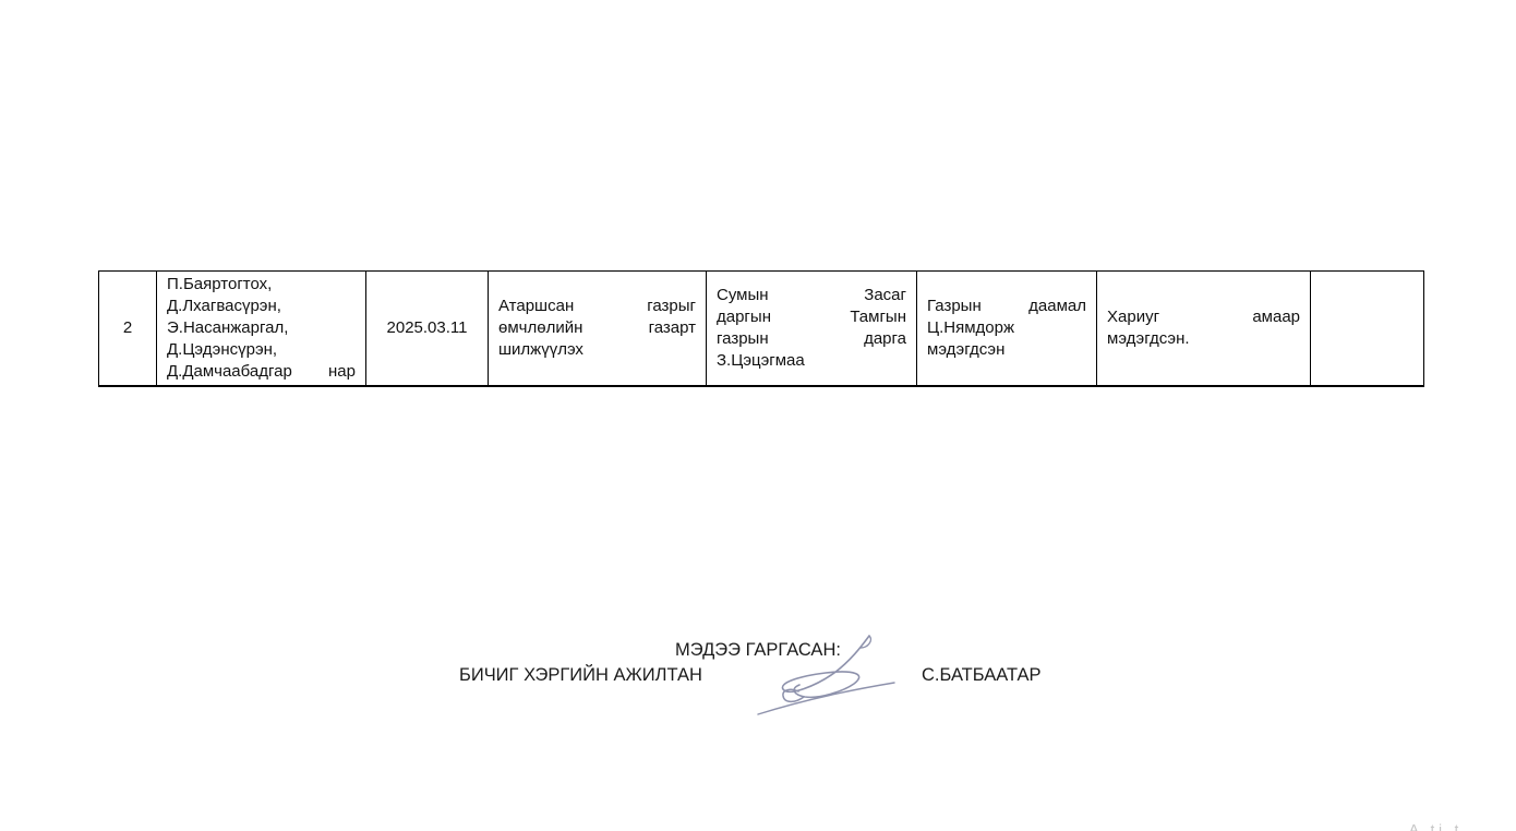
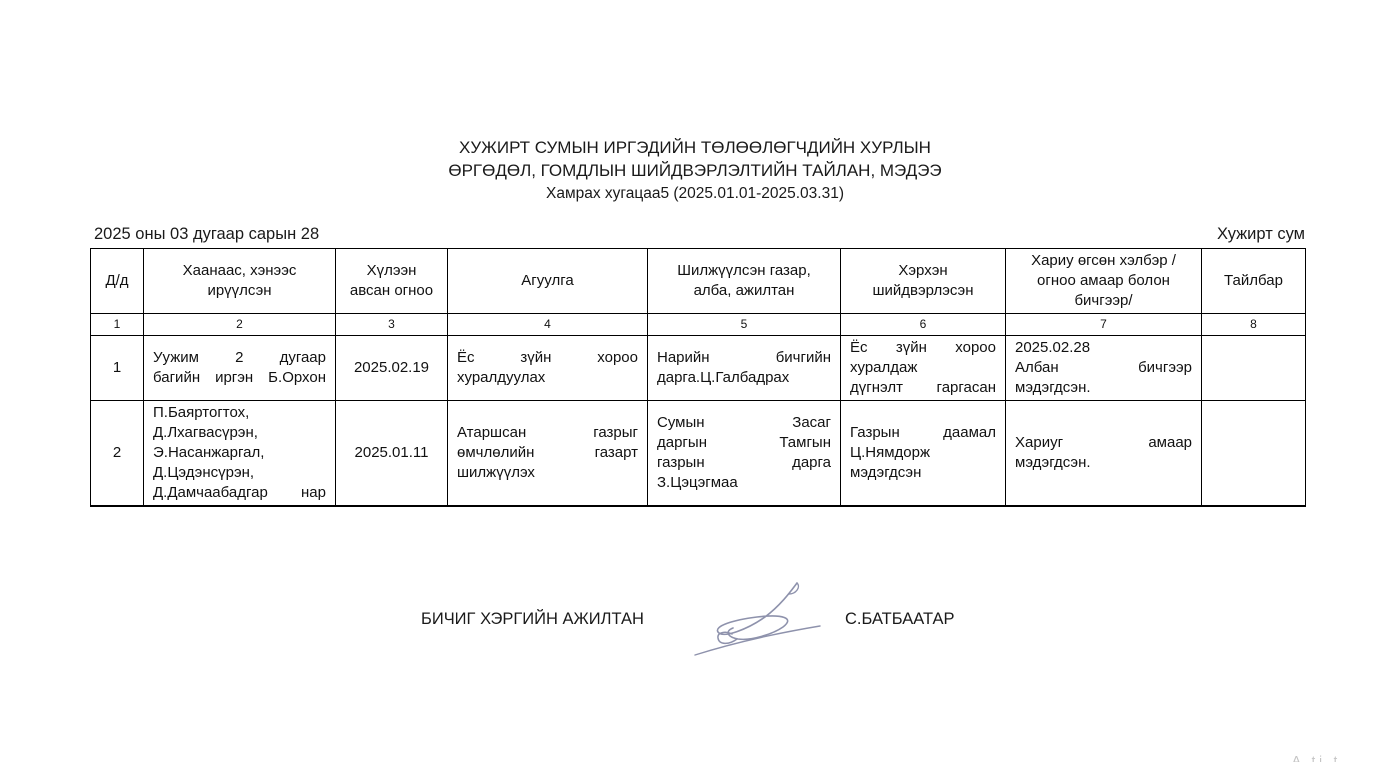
+ ХУЖИРТ СУМЫН ИРГЭДИЙН ТӨЛӨӨЛӨГЧДИЙН ХУРЛЫН
+ ӨРГӨДӨЛ, ГОМДЛЫН ШИЙДВЭРЛЭЛТИЙН ТАЙЛАН, МЭДЭЭ
+ Хамрах хугацаа5 (2025.01.01-2025.03.31)
+ 2025 оны 03 дугаар сарын 28
+ Хужирт сум
+ Д/д	Хаанаас, хэнээс ирүүлсэн	Хүлээн авсан огноо	Агуулга	Шилжүүлсэн газар, алба, ажилтан	Хэрхэн шийдвэрлэсэн	Хариу өгсөн хэлбэр /огноо амаар болон бичгээр/	Тайлбар
+ 1	2	3	4	5	6	7	8
+ 1	Уужим 2 дугаар багийн иргэн Б.Орхон	2025.02.19	Ёс зүйн хороо хуралдуулах	Нарийн бичгийн дарга.Ц.Галбадрах	Ёс зүйн хороо хуралдаж дүгнэлт гаргасан	2025.02.28 Албан бичгээр мэдэгдсэн.
- 2	П.Баяртогтох, Д.Лхагвасүрэн, Э.Насанжаргал, Д.Цэдэнсүрэн, Д.Дамчаабадгар нар	2025.03.11	Атаршсан газрыг өмчлөлийн газарт шилжүүлэх	Сумын Засаг даргын Тамгын газрын дарга З.Цэцэгмаа	Газрын даамал Ц.Нямдорж мэдэгдсэн	Хариуг амаар мэдэгдсэн.
+ 2	П.Баяртогтох, Д.Лхагвасүрэн, Э.Насанжаргал, Д.Цэдэнсүрэн, Д.Дамчаабадгар нар	2025.01.11	Атаршсан газрыг өмчлөлийн газарт шилжүүлэх	Сумын Засаг даргын Тамгын газрын дарга З.Цэцэгмаа	Газрын даамал Ц.Нямдорж мэдэгдсэн	Хариуг амаар мэдэгдсэн.
- МЭДЭЭ ГАРГАСАН:
  БИЧИГ ХЭРГИЙН АЖИЛТАН
  С.БАТБААТАР
  A ti t
